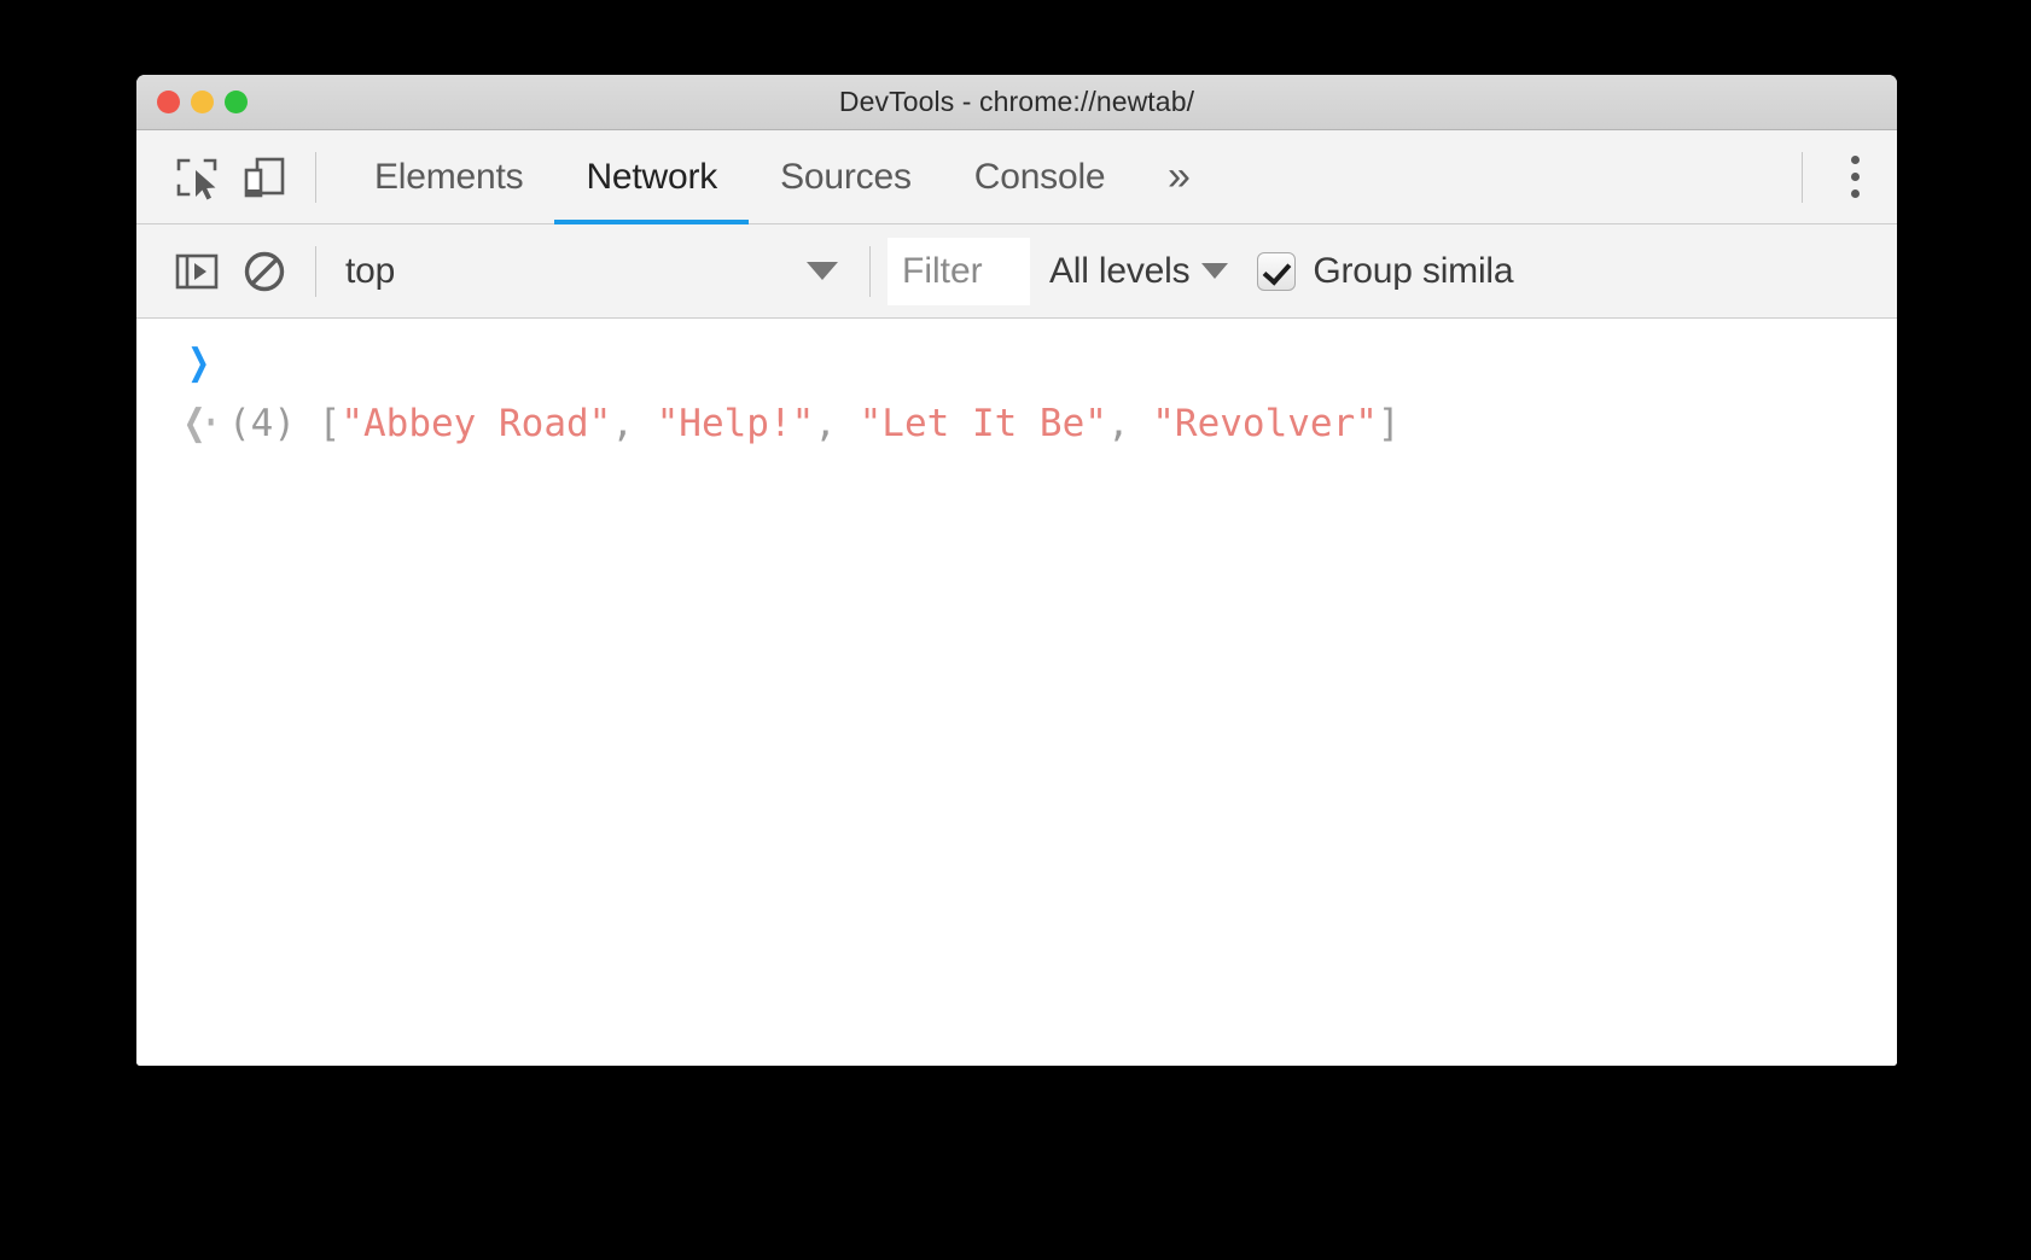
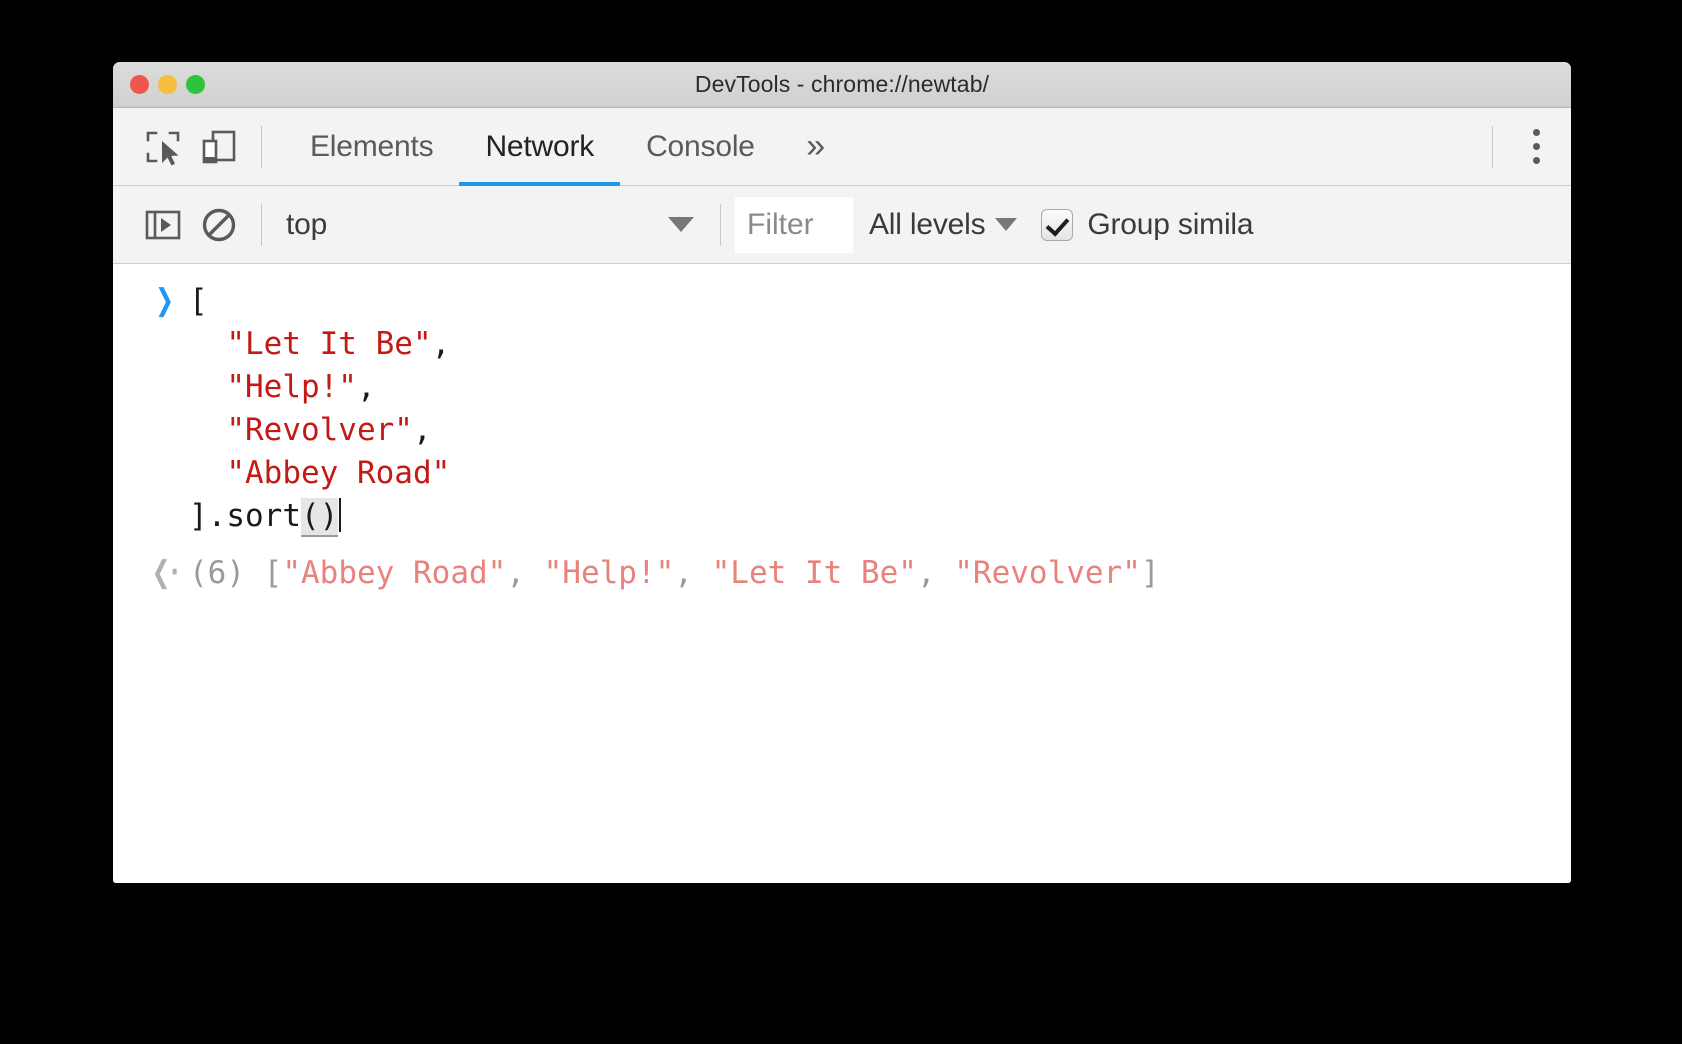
  DevTools - chrome://newtab/
  Elements
  Network
- Sources
  Console
  »
  top
  Filter
  All levels
  Group simila
  ❯
+ [ "Let It Be", "Help!", "Revolver", "Abbey Road" ].sort()
  ❮·
- (4) ["Abbey Road", "Help!", "Let It Be", "Revolver"]
+ (6) ["Abbey Road", "Help!", "Let It Be", "Revolver"]
